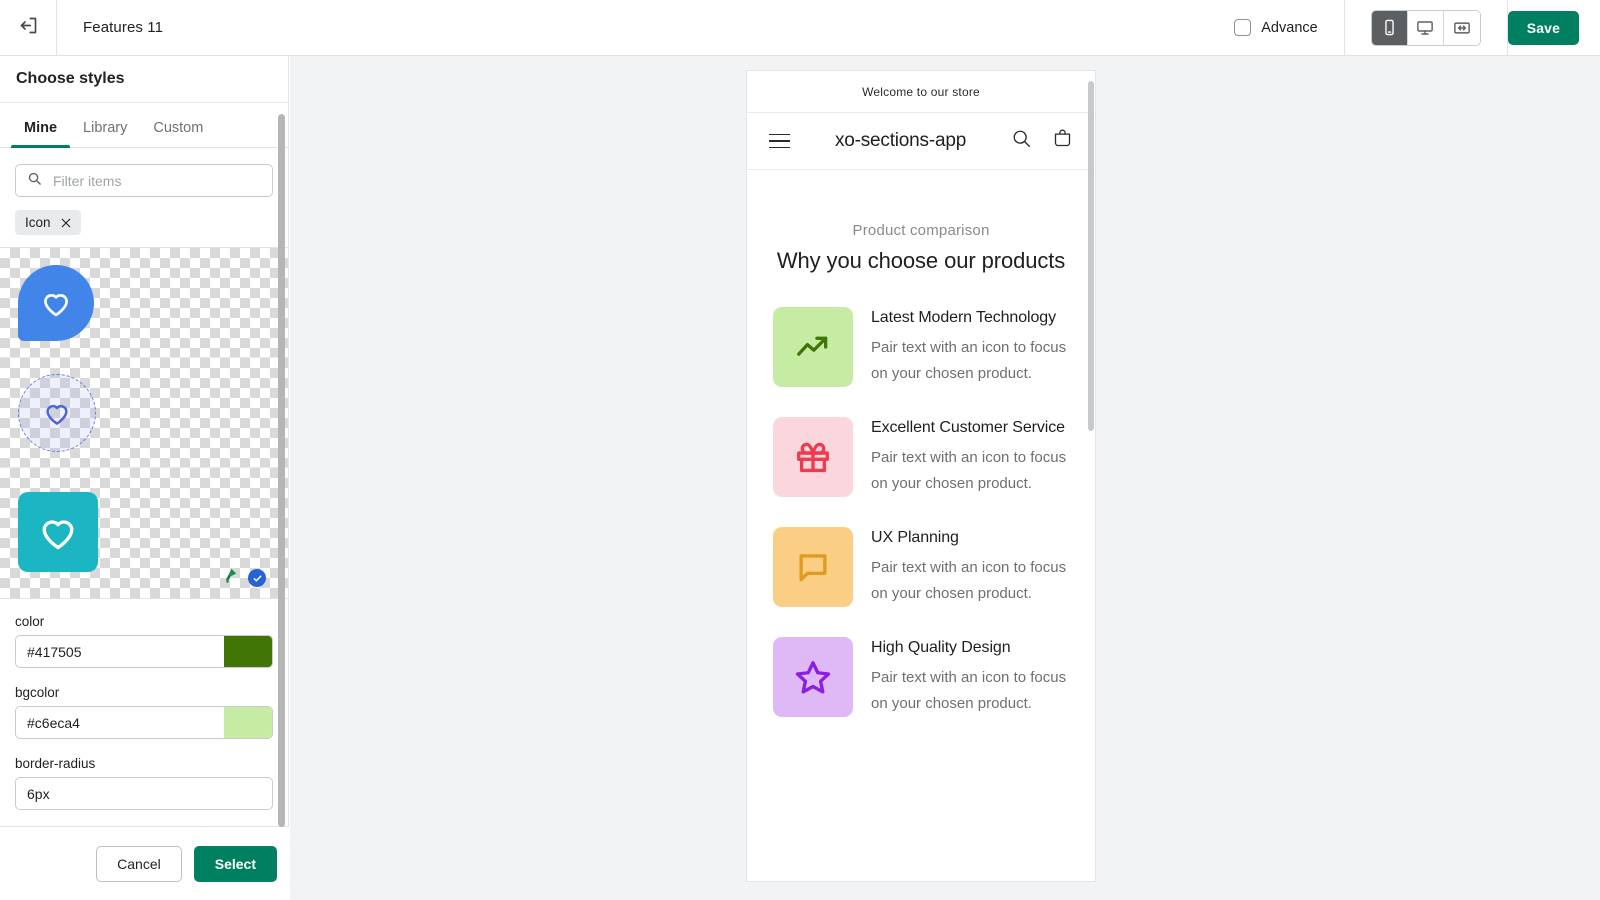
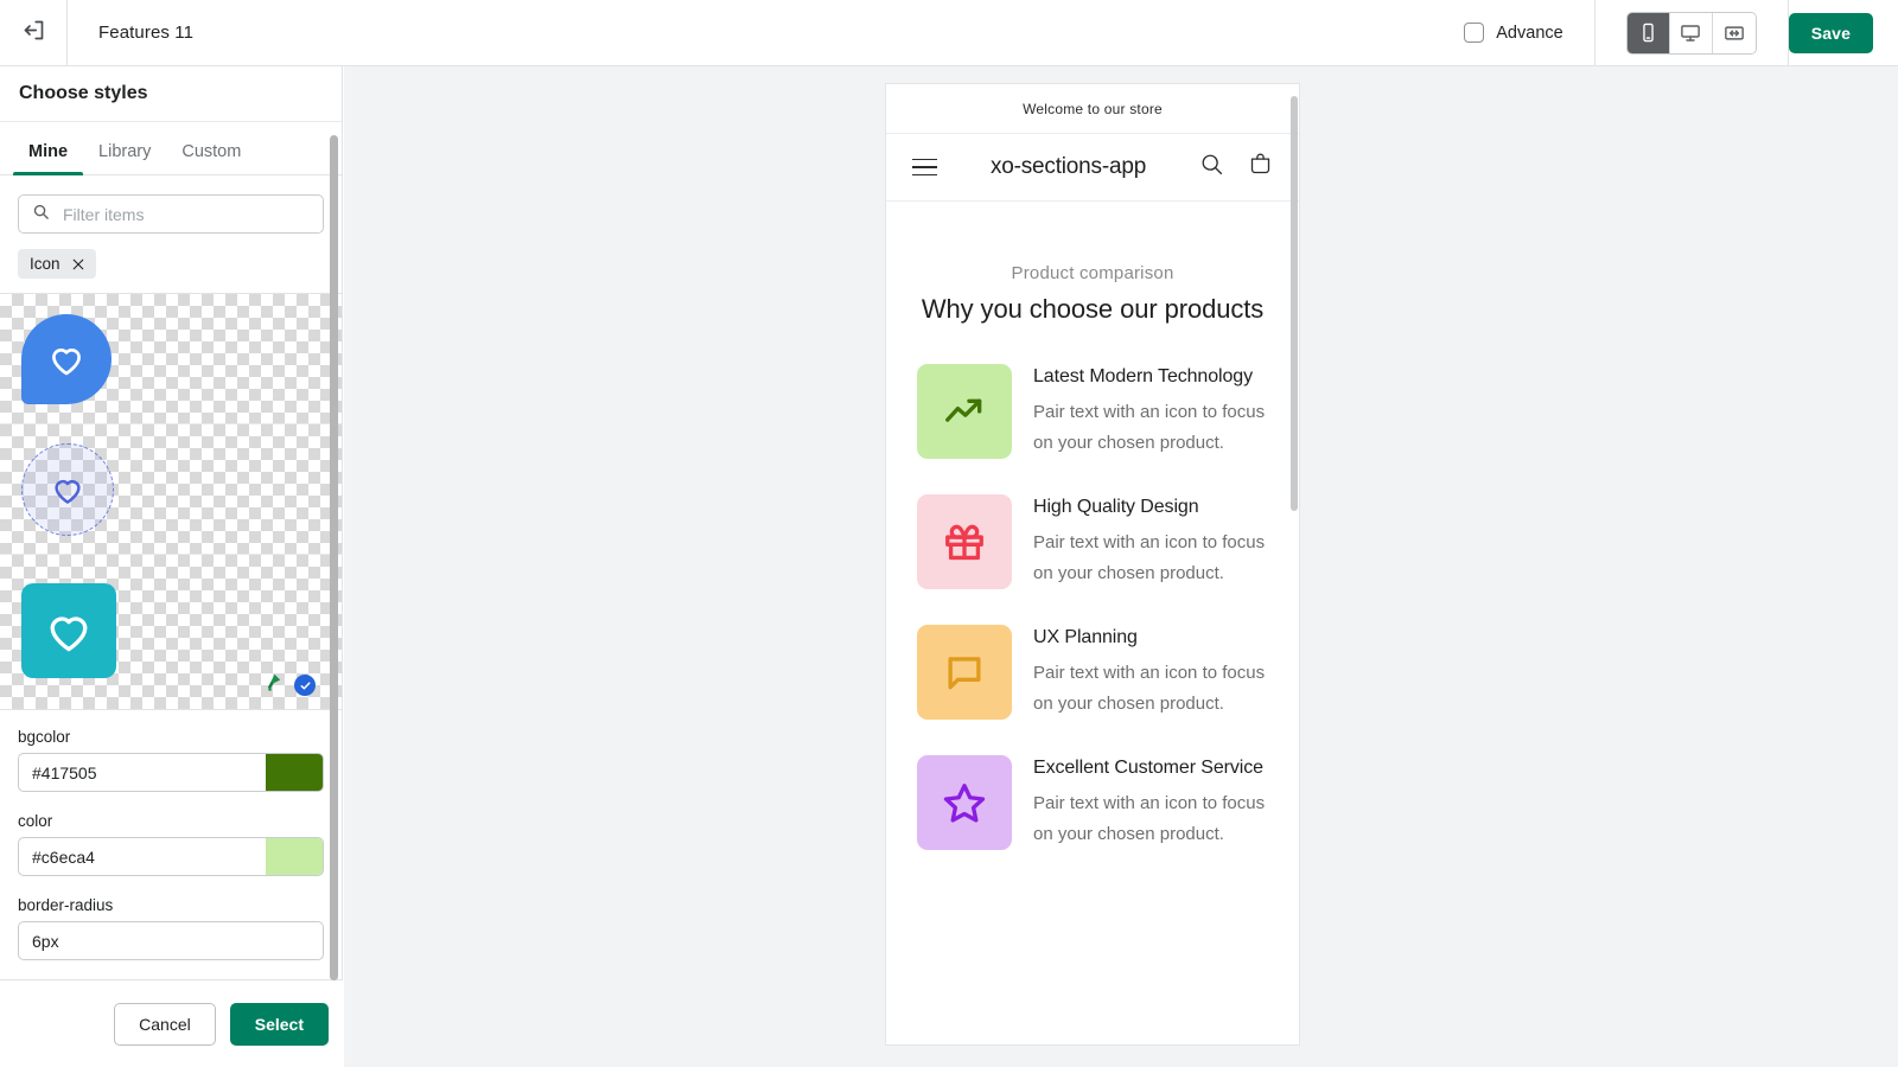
  Features 11
  Advance
  Save
  Choose styles
  Mine
  Library
  Custom
  Filter items
  Icon
- color
+ bgcolor
  #417505
- bgcolor
+ color
  #c6eca4
  border-radius
  6px
  Cancel
  Select
  Welcome to our store
  xo-sections-app
  Product comparison
  Why you choose our products
  Latest Modern Technology
  Pair text with an icon to focus on your chosen product.
- Excellent Customer Service
+ High Quality Design
  Pair text with an icon to focus on your chosen product.
  UX Planning
  Pair text with an icon to focus on your chosen product.
- High Quality Design
+ Excellent Customer Service
  Pair text with an icon to focus on your chosen product.
